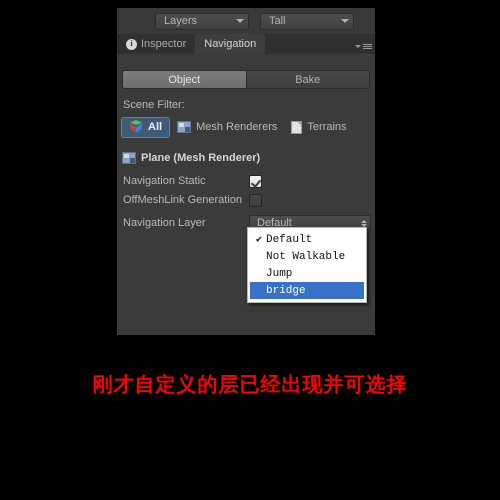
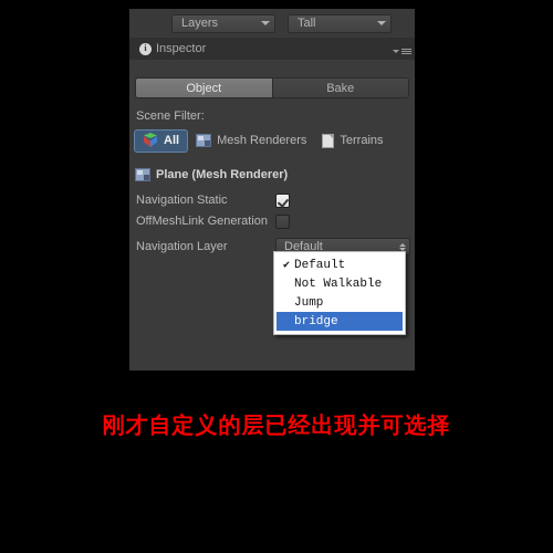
  Layers
  Tall
  i
  Inspector
- Navigation
  Object
  Bake
  Scene Filter:
  All
  Mesh Renderers
  Terrains
  Plane (Mesh Renderer)
  Navigation Static
  OffMeshLink Generation
  Navigation Layer
  Default
  ✔
  Default
  Not Walkable
  Jump
  bridge
  刚才自定义的层已经出现并可选择
